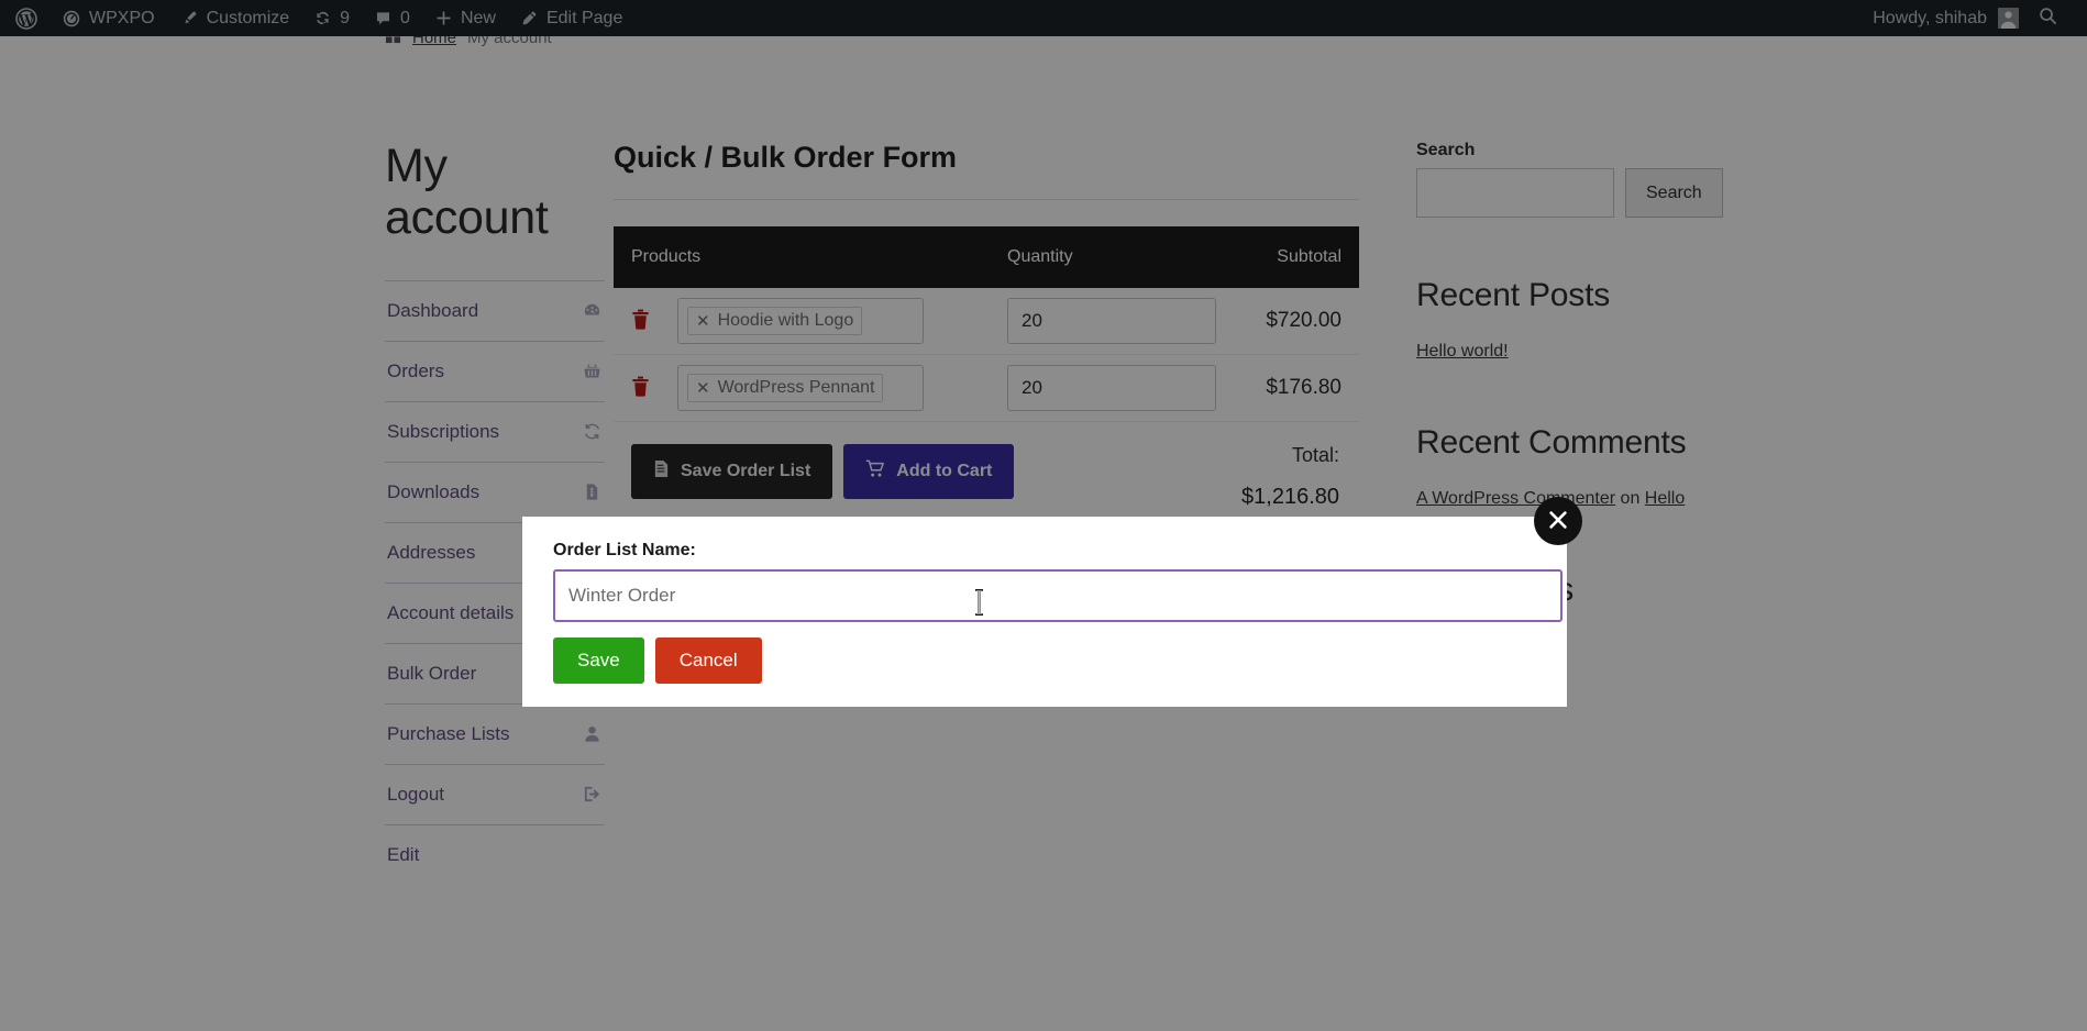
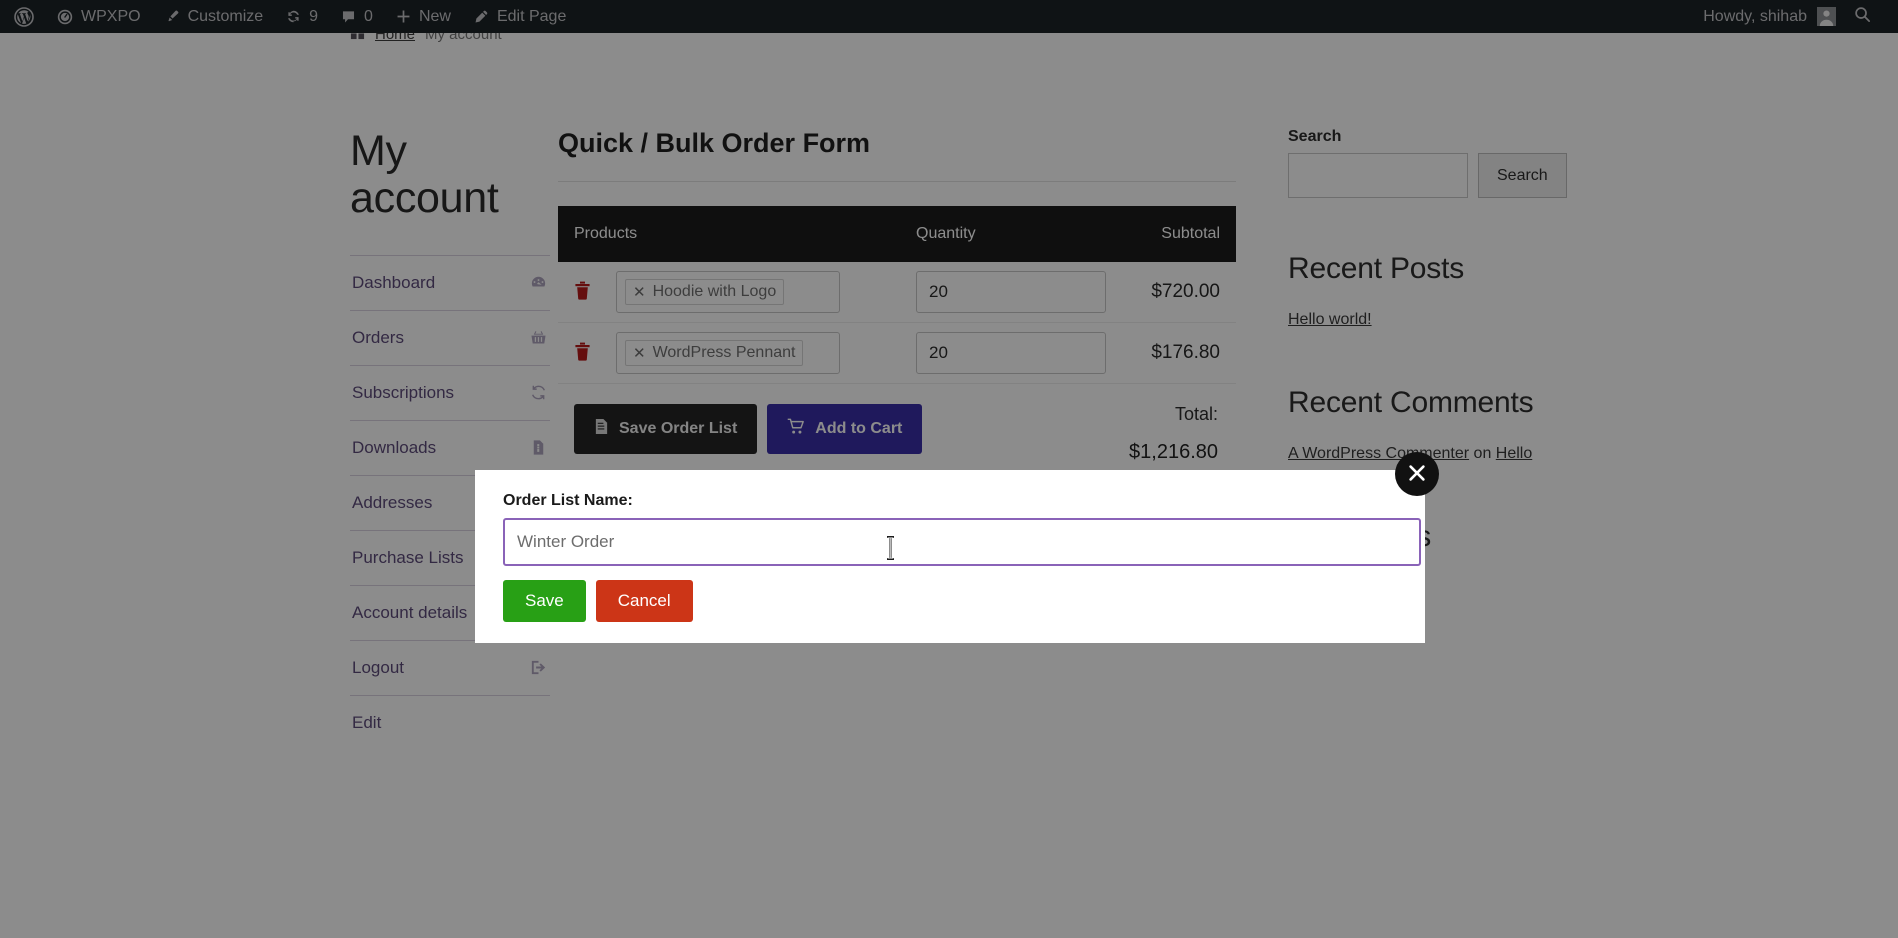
  WPXPO
  Customize
  9
  0
  New
  Edit Page
  Howdy, shihab
  Home
  My account
  My account
  Dashboard
  Orders
  Subscriptions
  Downloads
  Addresses
- Account details
+ Purchase Lists
- Bulk Order
- Purchase Lists
+ Account details
  Logout
  Edit
  Quick / Bulk Order Form
  Products	Quantity	Subtotal
  	✕ Hoodie with Logo	20	$720.00
  	✕ WordPress Pennant	20	$176.80
  Save Order List
  Add to Cart
  Total:
  $1,216.80
  Search
  Search
  Recent Posts
  Hello world!
  Recent Comments
  A WordPress Coenter on Hello
  Order List Name:
  Winter Order
  Save
  Cancel
